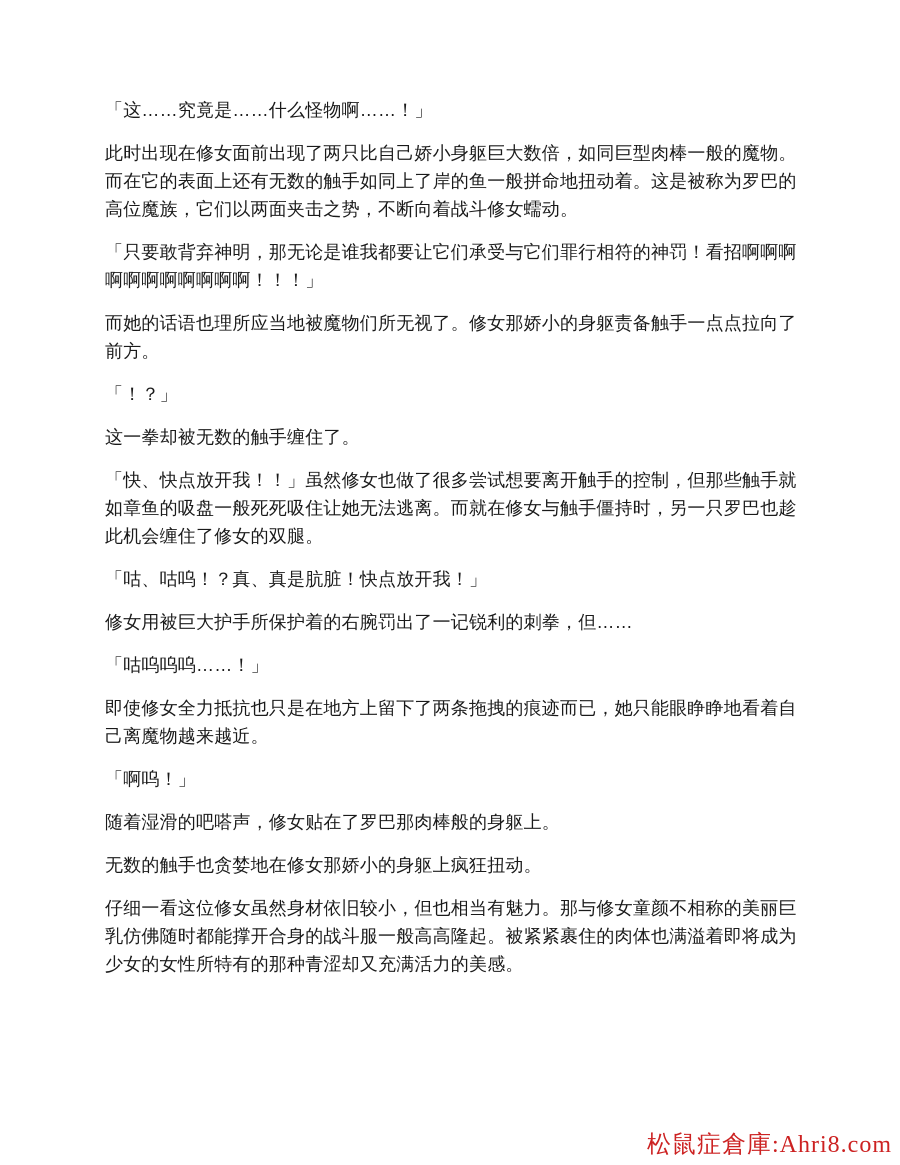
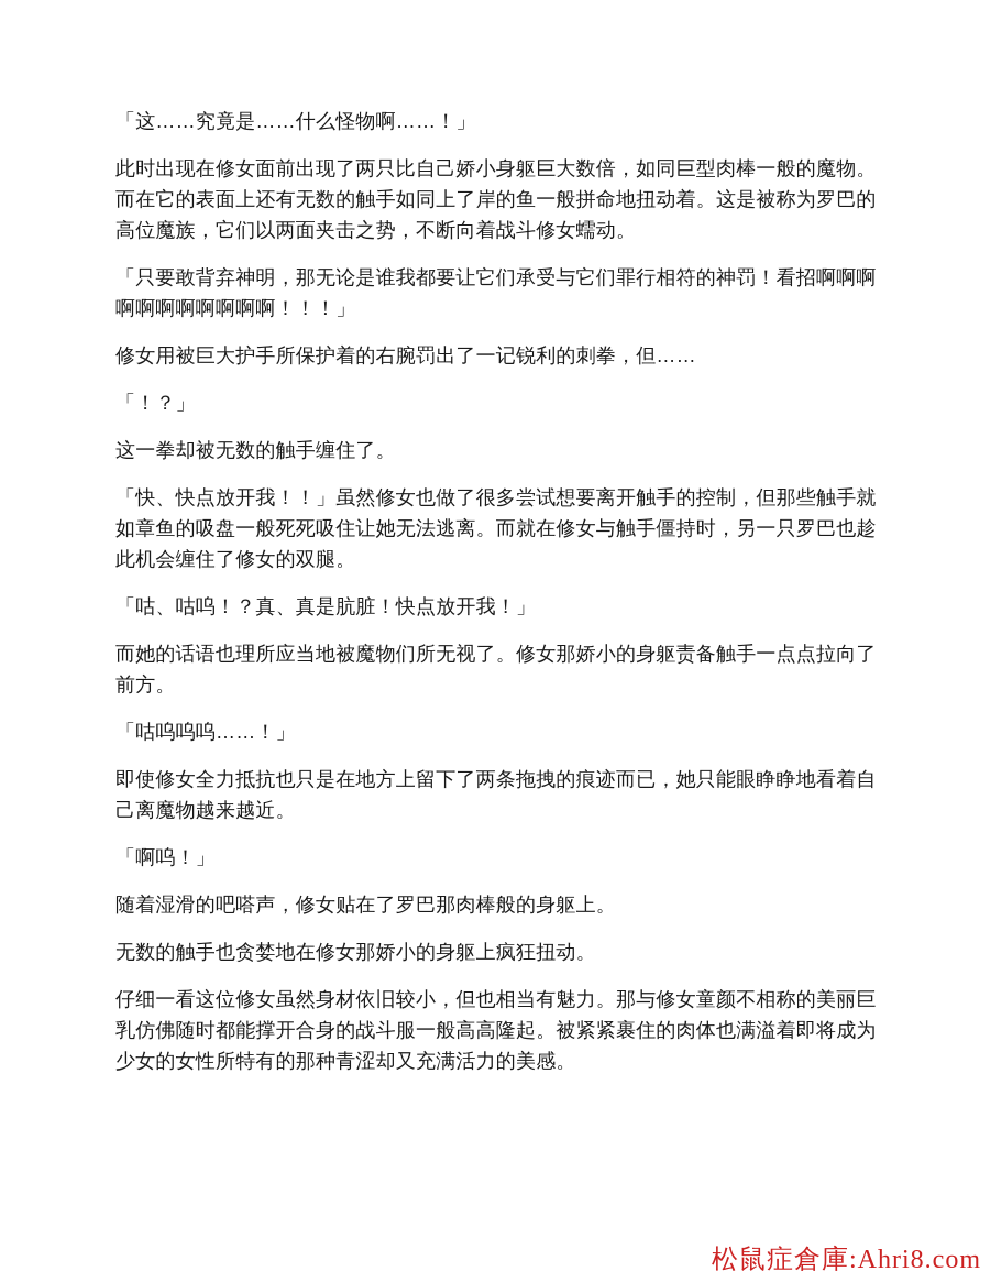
  「这……究竟是……什么怪物啊……！」
  此时出现在修女面前出现了两只比自己娇小身躯巨大数倍，如同巨型肉棒一般的魔物。而在它的表面上还有无数的触手如同上了岸的鱼一般拼命地扭动着。这是被称为罗巴的高位魔族，它们以两面夹击之势，不断向着战斗修女蠕动。
  「只要敢背弃神明，那无论是谁我都要让它们承受与它们罪行相符的神罚！看招啊啊啊啊啊啊啊啊啊啊啊！！！」
- 而她的话语也理所应当地被魔物们所无视了。修女那娇小的身躯责备触手一点点拉向了前方。
+ 修女用被巨大护手所保护着的右腕罚出了一记锐利的刺拳，但……
  「！？」
  这一拳却被无数的触手缠住了。
  「快、快点放开我！！」虽然修女也做了很多尝试想要离开触手的控制，但那些触手就如章鱼的吸盘一般死死吸住让她无法逃离。而就在修女与触手僵持时，另一只罗巴也趁此机会缠住了修女的双腿。
  「咕、咕呜！？真、真是肮脏！快点放开我！」
- 修女用被巨大护手所保护着的右腕罚出了一记锐利的刺拳，但……
+ 而她的话语也理所应当地被魔物们所无视了。修女那娇小的身躯责备触手一点点拉向了前方。
  「咕呜呜呜……！」
  即使修女全力抵抗也只是在地方上留下了两条拖拽的痕迹而已，她只能眼睁睁地看着自己离魔物越来越近。
  「啊呜！」
  随着湿滑的吧嗒声，修女贴在了罗巴那肉棒般的身躯上。
  无数的触手也贪婪地在修女那娇小的身躯上疯狂扭动。
  仔细一看这位修女虽然身材依旧较小，但也相当有魅力。那与修女童颜不相称的美丽巨乳仿佛随时都能撑开合身的战斗服一般高高隆起。被紧紧裹住的肉体也满溢着即将成为少女的女性所特有的那种青涩却又充满活力的美感。
  松鼠症倉庫:Ahri8.com
